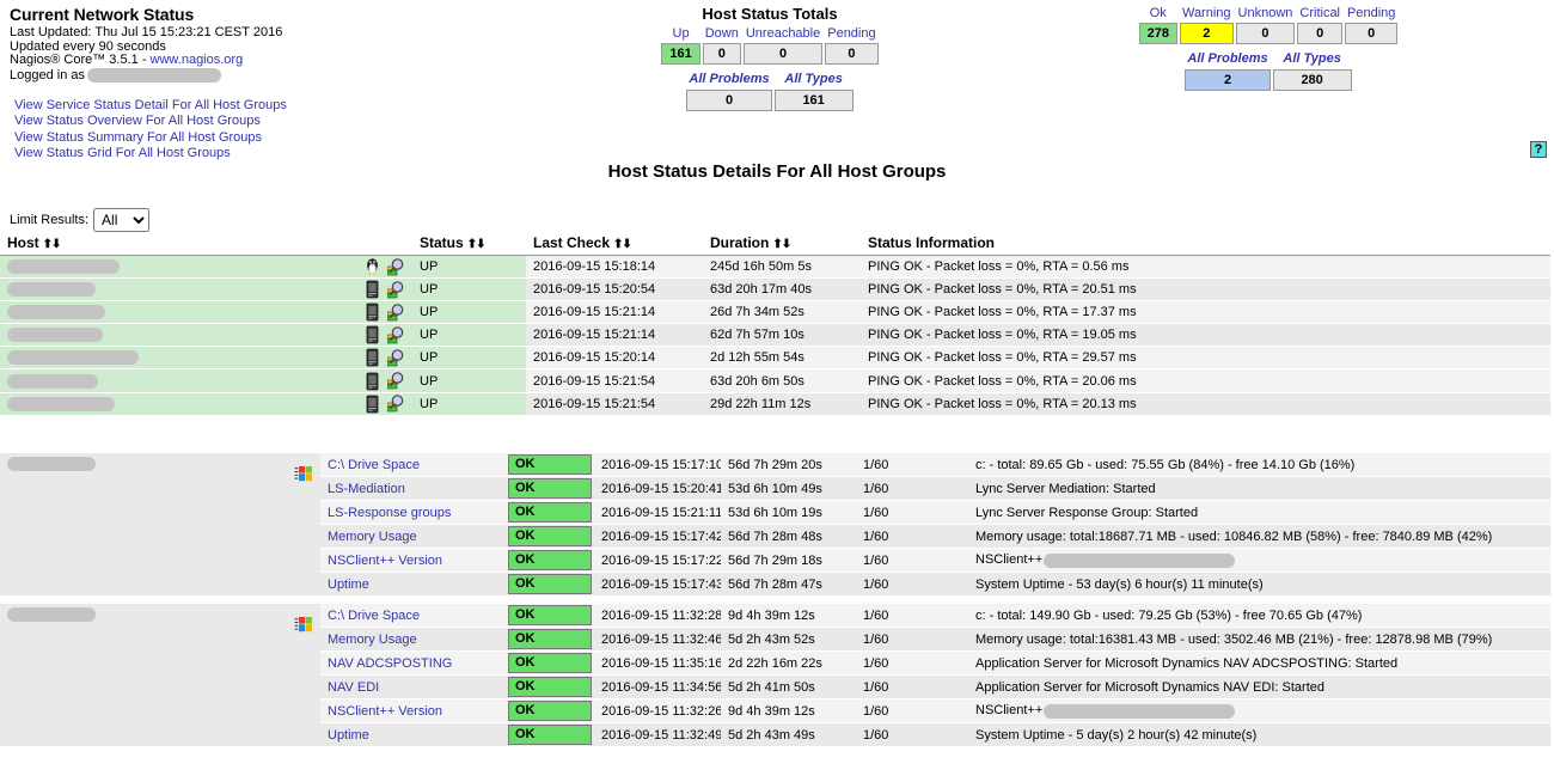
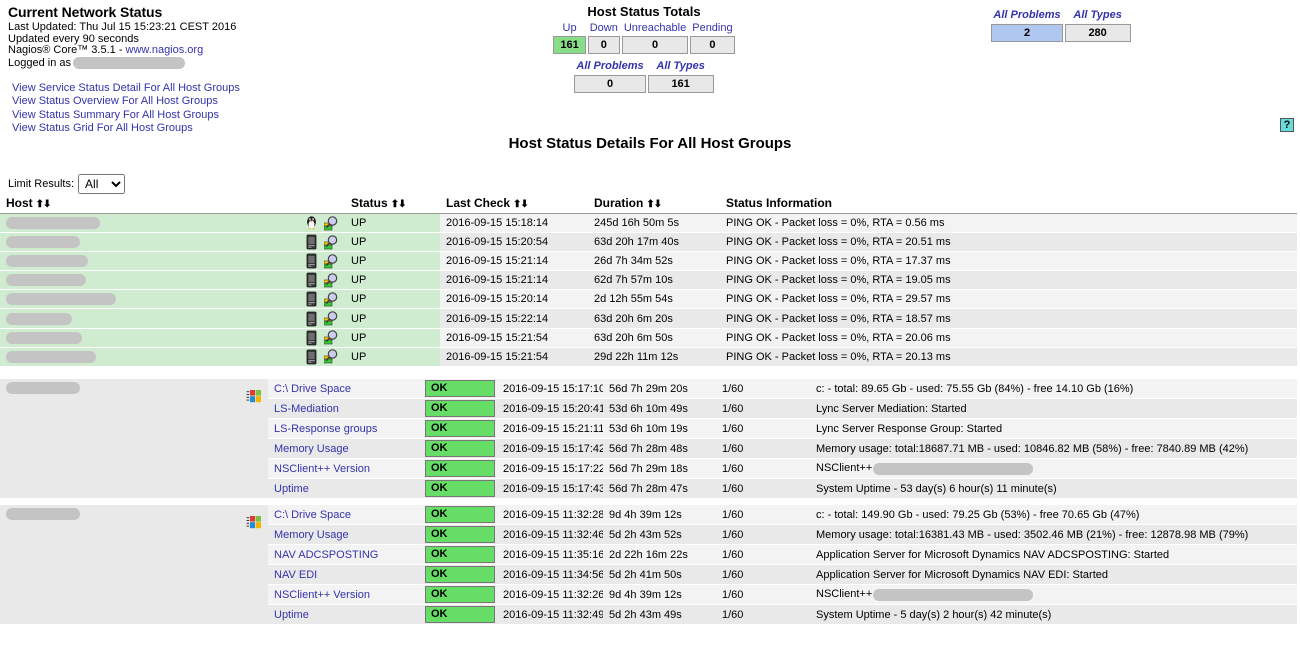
  Current Network Status
  Last Updated: Thu Jul 15 15:23:21 CEST 2016
  Updated every 90 seconds
  Nagios® Core™ 3.5.1 - www.nagios.org
  Logged in as
  View Service Status Detail For All Host Groups
  View Status Overview For All Host Groups
  View Status Summary For All Host Groups
  View Status Grid For All Host Groups
  Host Status Totals
  Up	Down	Unreachable	Pending
  161	0	0	0
  All Problems	All Types
  0	161
- Ok	Warning	Unknown	Critical	Pending
- 278	2	0	0	0
  All Problems	All Types
  2	280
  ?
  Host Status Details For All Host Groups
  Limit Results:
  All
  Host ⬆⬇	Status ⬆⬇	Last Check ⬆⬇	Duration ⬆⬇	Status Information
  	UP	2016-09-15 15:18:14	245d 16h 50m 5s	PING OK - Packet loss = 0%, RTA = 0.56 ms
  	UP	2016-09-15 15:20:54	63d 20h 17m 40s	PING OK - Packet loss = 0%, RTA = 20.51 ms
  	UP	2016-09-15 15:21:14	26d 7h 34m 52s	PING OK - Packet loss = 0%, RTA = 17.37 ms
  	UP	2016-09-15 15:21:14	62d 7h 57m 10s	PING OK - Packet loss = 0%, RTA = 19.05 ms
  	UP	2016-09-15 15:20:14	2d 12h 55m 54s	PING OK - Packet loss = 0%, RTA = 29.57 ms
+ 	UP	2016-09-15 15:22:14	63d 20h 6m 20s	PING OK - Packet loss = 0%, RTA = 18.57 ms
  	UP	2016-09-15 15:21:54	63d 20h 6m 50s	PING OK - Packet loss = 0%, RTA = 20.06 ms
  	UP	2016-09-15 15:21:54	29d 22h 11m 12s	PING OK - Packet loss = 0%, RTA = 20.13 ms
  	C:\ Drive Space	OK	2016-09-15 15:17:10	56d 7h 29m 20s	1/60	c: - total: 89.65 Gb - used: 75.55 Gb (84%) - free 14.10 Gb (16%)
  LS-Mediation	OK	2016-09-15 15:20:41	53d 6h 10m 49s	1/60	Lync Server Mediation: Started
  LS-Response groups	OK	2016-09-15 15:21:11	53d 6h 10m 19s	1/60	Lync Server Response Group: Started
  Memory Usage	OK	2016-09-15 15:17:42	56d 7h 28m 48s	1/60	Memory usage: total:18687.71 MB - used: 10846.82 MB (58%) - free: 7840.89 MB (42%)
  NSClient++ Version	OK	2016-09-15 15:17:22	56d 7h 29m 18s	1/60	NSClient++
  Uptime	OK	2016-09-15 15:17:43	56d 7h 28m 47s	1/60	System Uptime - 53 day(s) 6 hour(s) 11 minute(s)
  	C:\ Drive Space	OK	2016-09-15 11:32:28	9d 4h 39m 12s	1/60	c: - total: 149.90 Gb - used: 79.25 Gb (53%) - free 70.65 Gb (47%)
  Memory Usage	OK	2016-09-15 11:32:46	5d 2h 43m 52s	1/60	Memory usage: total:16381.43 MB - used: 3502.46 MB (21%) - free: 12878.98 MB (79%)
  NAV ADCSPOSTING	OK	2016-09-15 11:35:16	2d 22h 16m 22s	1/60	Application Server for Microsoft Dynamics NAV ADCSPOSTING: Started
  NAV EDI	OK	2016-09-15 11:34:56	5d 2h 41m 50s	1/60	Application Server for Microsoft Dynamics NAV EDI: Started
  NSClient++ Version	OK	2016-09-15 11:32:26	9d 4h 39m 12s	1/60	NSClient++
  Uptime	OK	2016-09-15 11:32:49	5d 2h 43m 49s	1/60	System Uptime - 5 day(s) 2 hour(s) 42 minute(s)
